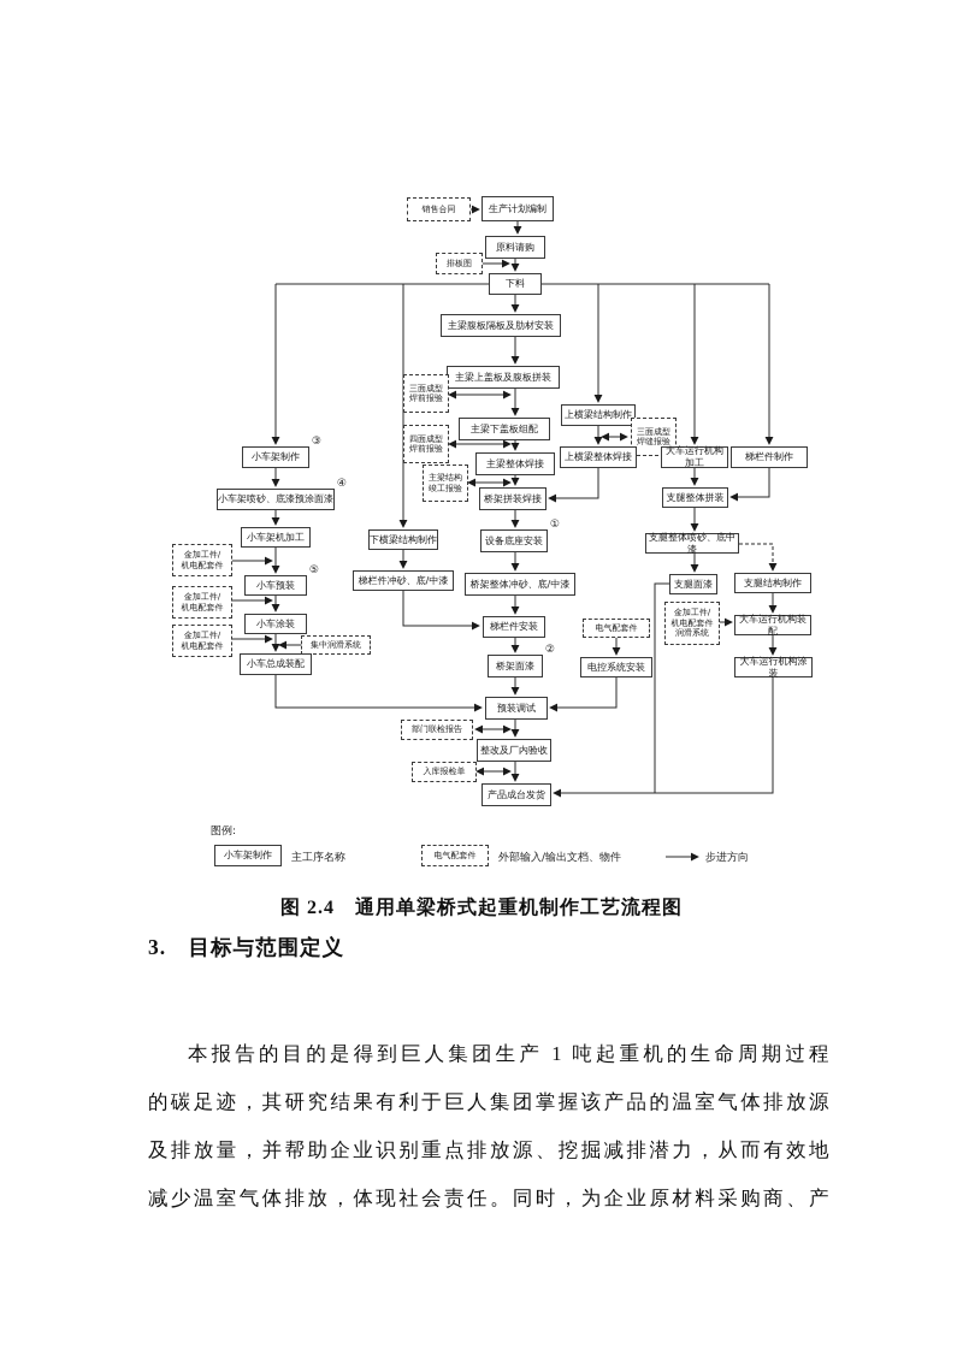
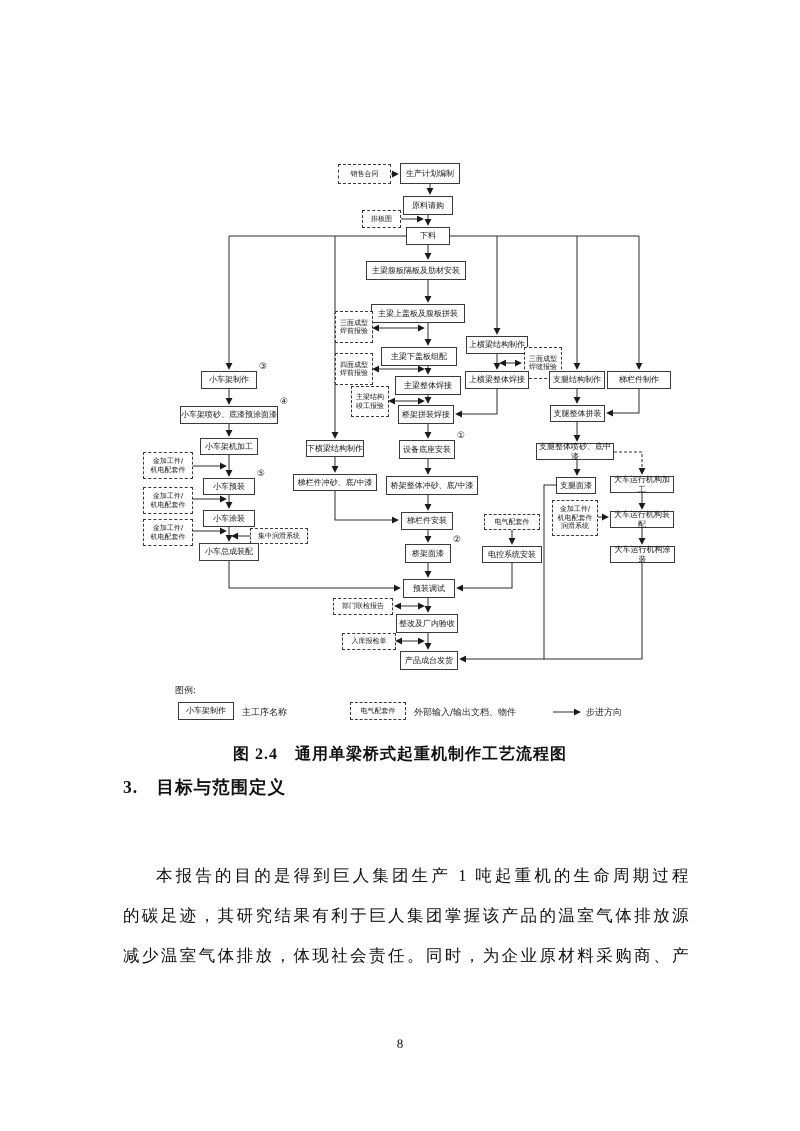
  图例:
  小车架制作
  主工序名称
  电气配套件
  外部输入/输出文档、物件
  步进方向
  销售合同
  生产计划编制
  原料请购
  排板图
  下料
  主梁腹板隔板及肋材安装
  主梁上盖板及腹板拼装
  三面成型
  焊前报验
  主梁下盖板组配
  四面成型
  焊前报验
  主梁整体焊接
  主梁结构
  竣工报验
  桥架拼装焊接
  设备底座安装
  ①
  桥架整体冲砂、底/中漆
  梯栏件安装
  桥架面漆
  ②
  预装调试
  部门联检报告
  整改及厂内验收
  入库报检单
  产品成台发货
  下横梁结构制作
  梯栏件冲砂、底/中漆
  小车架制作
  ③
  小车架喷砂、底漆预涂面漆
  ④
  小车架机加工
  金加工件/
  机电配套件
  小车预装
  ⑤
  金加工件/
  机电配套件
  小车涂装
  金加工件/
  机电配套件
  集中润滑系统
  小车总成装配
  上横梁结构制作
  三面成型
  焊缝报验
  上横梁整体焊接
- 大车运行机构加工
+ 支腿结构制作
  梯栏件制作
  支腿整体拼装
  支腿整体喷砂、底中漆
  支腿面漆
- 支腿结构制作
+ 大车运行机构加工
  金加工件/
  机电配套件
  润滑系统
  大车运行机构装配
  大车运行机构涂装
  电气配套件
  电控系统安装
  图 2.4 通用单梁桥式起重机制作工艺流程图
  3. 目标与范围定义
  本报告的目的是得到巨人集团生产 1 吨起重机的生命周期过程
  的碳足迹，其研究结果有利于巨人集团掌握该产品的温室气体排放源
- 及排放量，并帮助企业识别重点排放源、挖掘减排潜力，从而有效地
  减少温室气体排放，体现社会责任。同时，为企业原材料采购商、产
+ 8
